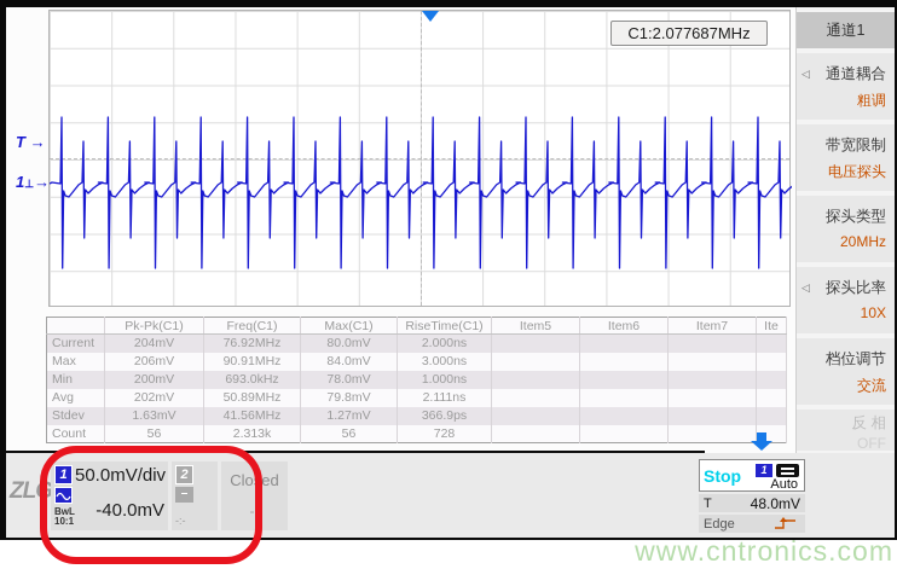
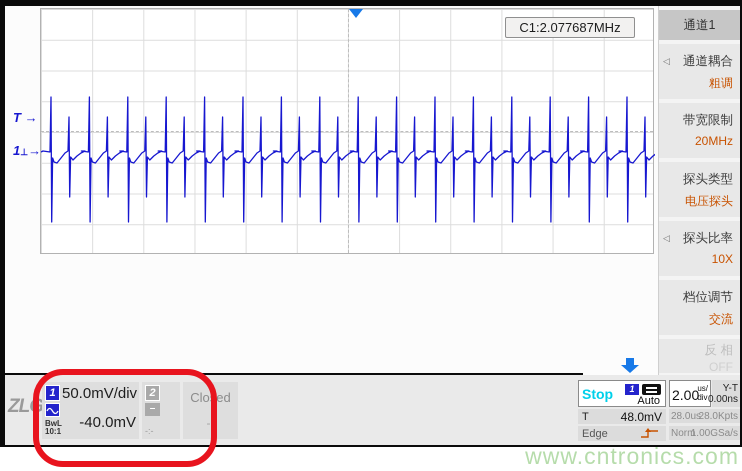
  T →
  1⊥→
  C1:2.077687MHz
- 	Pk-Pk(C1)	Freq(C1)	Max(C1)	RiseTime(C1)	Item5	Item6	Item7	Ite
- Current	204mV	76.92MHz	80.0mV	2.000ns
- Max	206mV	90.91MHz	84.0mV	3.000ns
- Min	200mV	693.0kHz	78.0mV	1.000ns
- Avg	202mV	50.89MHz	79.8mV	2.111ns
- Stdev	1.63mV	41.56MHz	1.27mV	366.9ps
- Count	56	2.313k	56	728
  通道1
  ◁
  通道耦合
  粗调
  带宽限制
- 电压探头
+ 20MHz
  探头类型
- 20MHz
+ 电压探头
  ◁
  探头比率
  10X
  档位调节
  交流
  反 相
  OFF
  ZLG
  1
  50.0mV/div
  BwL
  10:1
  -40.0mV
  2
  –
  -:-
  Closed
  --
  Stop
  1
  Auto
  T
  48.0mV
  Edge
+ 2.00
+ us/
+ div
+ Y-T
+ 0.00ns
+ 28.0us
+ 28.0Kpts
+ Norm
+ 1.00GSa/s
  www.cntronics.com
